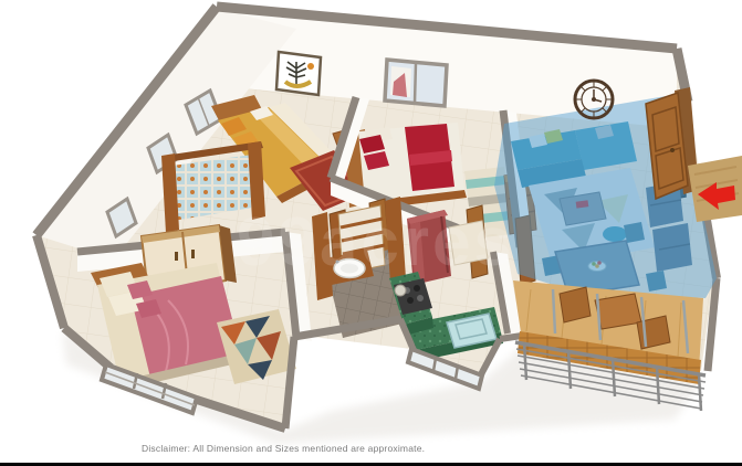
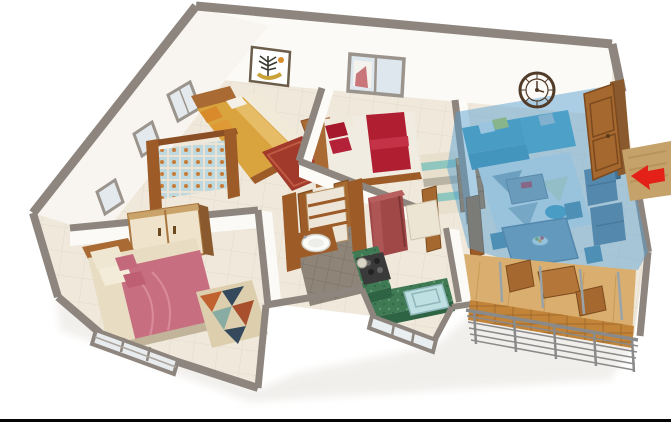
- 99acres
- Disclaimer: All Dimension and Sizes mentioned are approximate.
